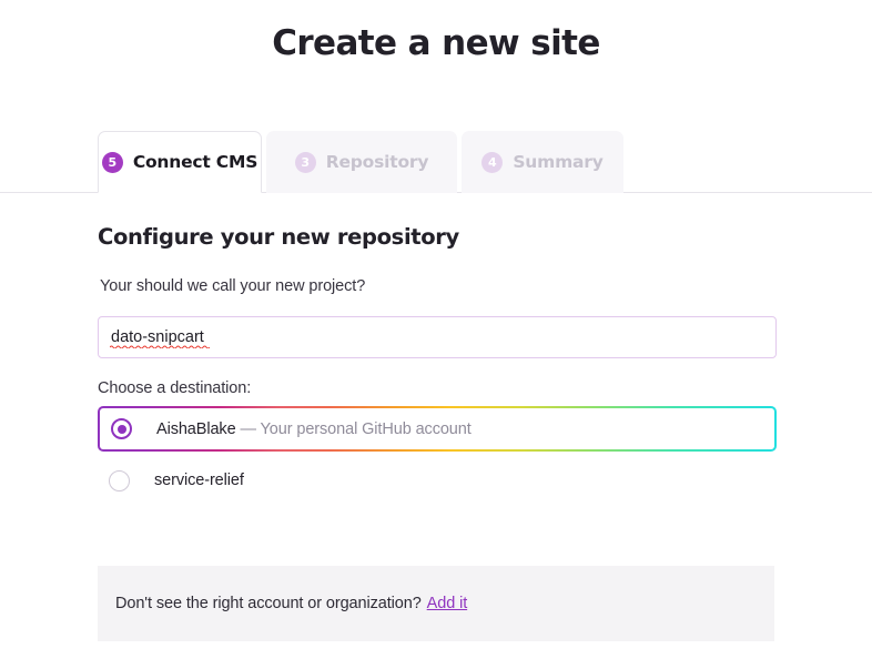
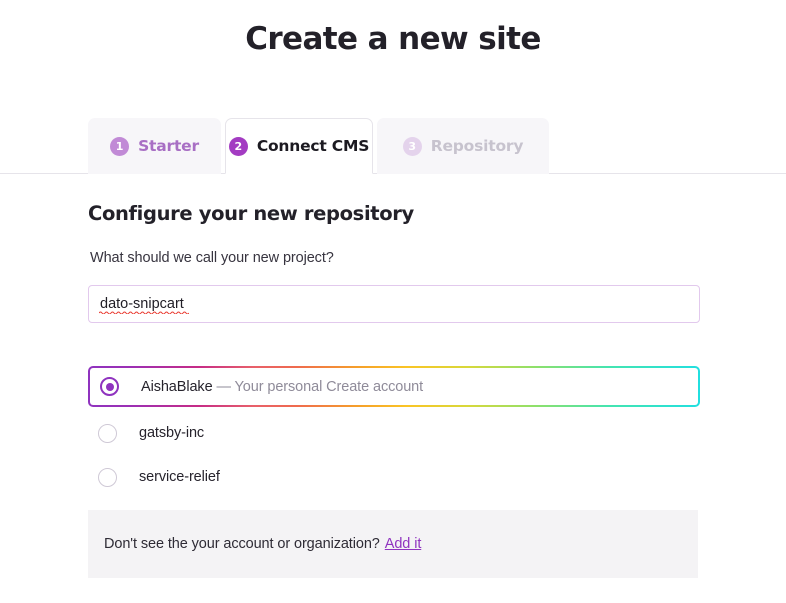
  Create a new site
+ 1
+ Starter
- 5
+ 2
  Connect CMS
  3
  Repository
- 4
- Summary
  Configure your new repository
- Your should we call your new project?
+ What should we call your new project?
  dato-snipcart
- Choose a destination:
- AishaBlake — Your personal GitHub account
+ AishaBlake — Your personal Create account
+ gatsby-inc
  service-relief
- Don't see the right account or organization?
+ Don't see the your account or organization?
  Add it
